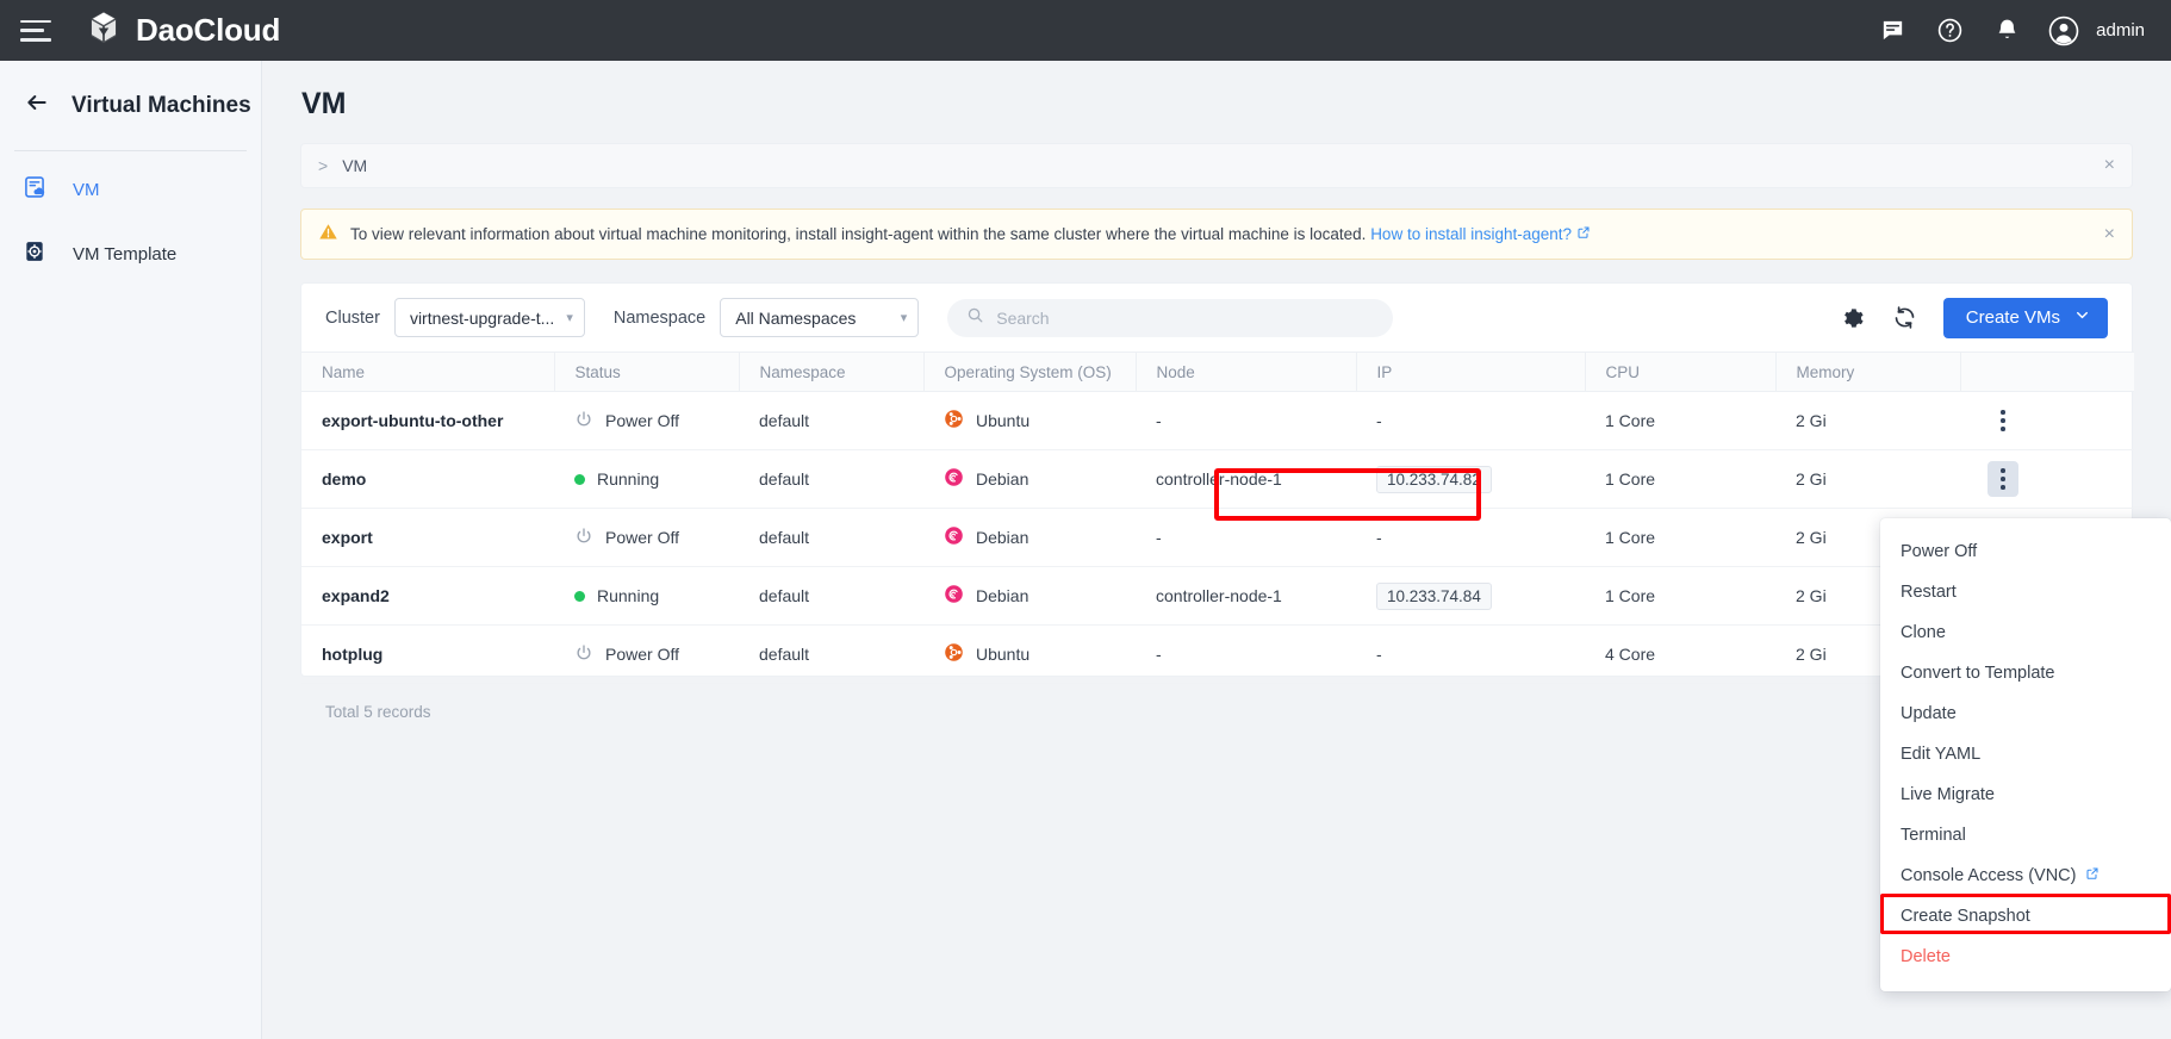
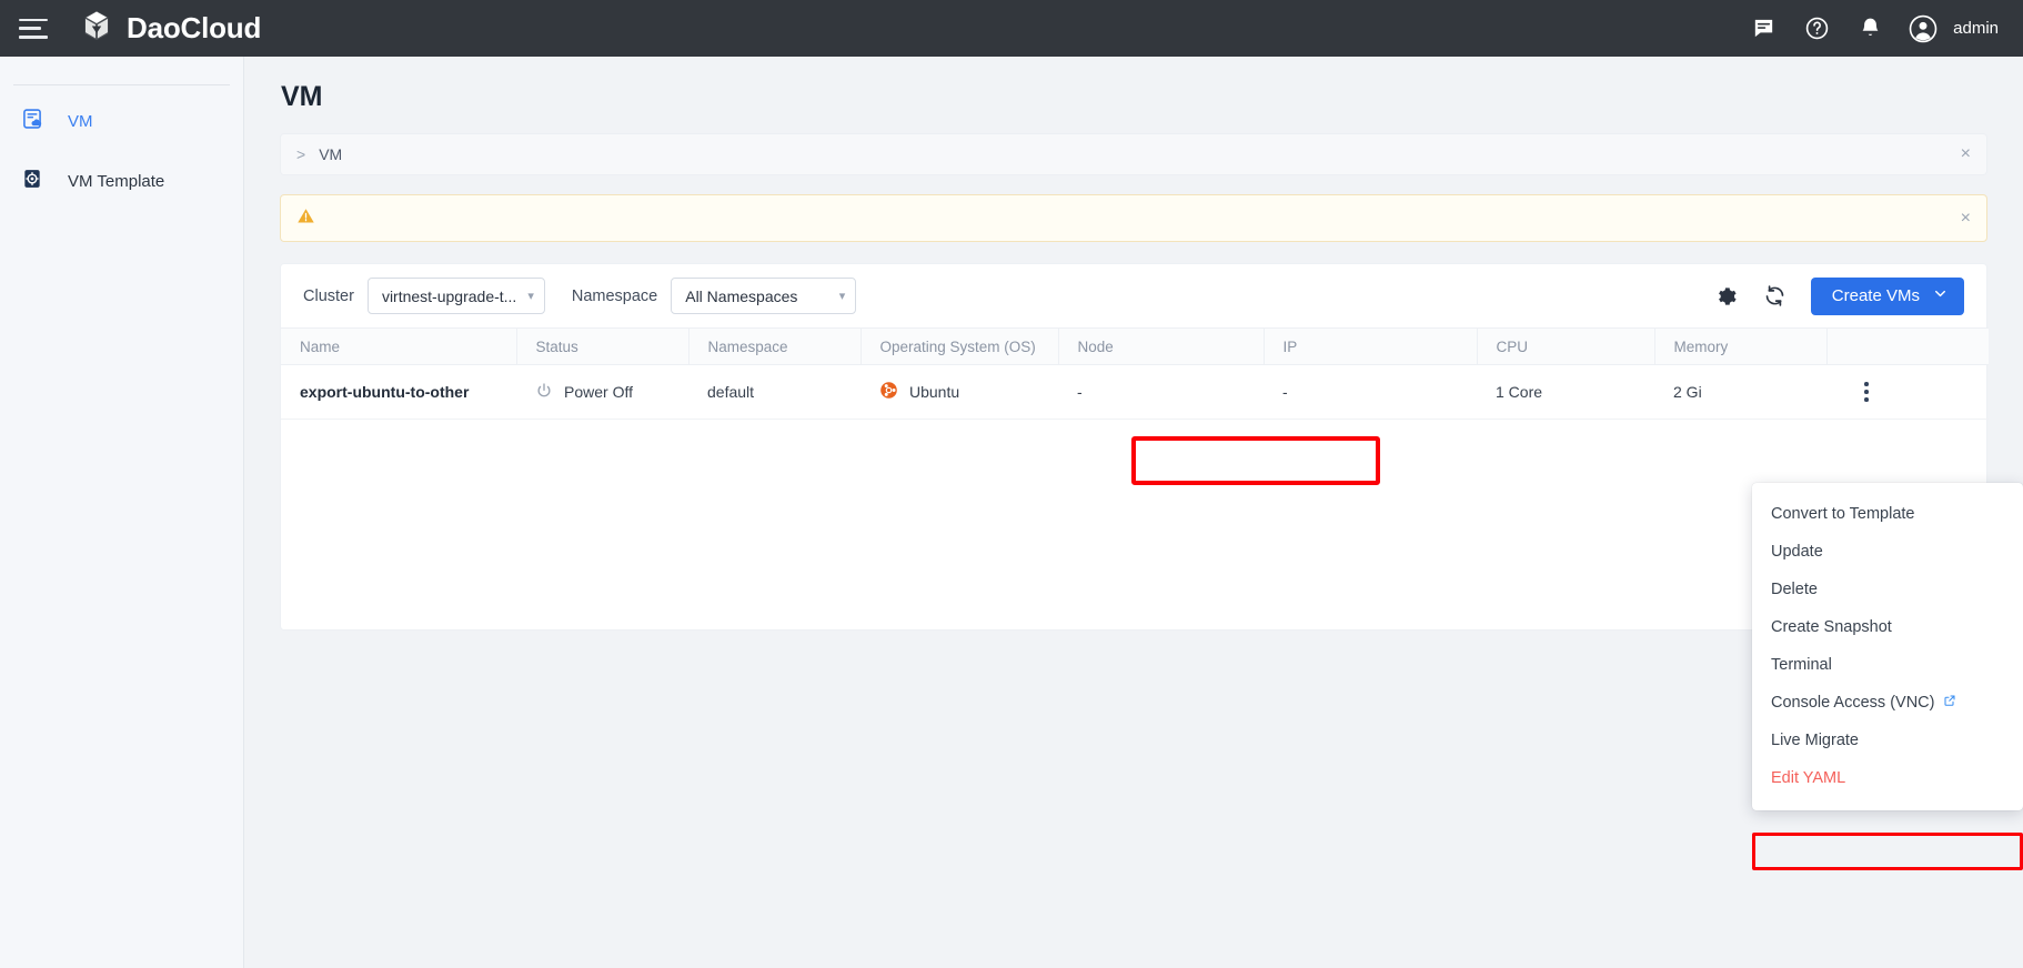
  DaoCloud
  admin
- Virtual Machines
  VM
  VM Template
  VM
  >
  VM
  ×
- To view relevant information about virtual machine monitoring, install insight-agent within the same cluster where the virtual machine is located. How to install insight-agent?
  ×
  Cluster
  virtnest-upgrade-t...
  ▾
  Namespace
  All Namespaces
  ▾
- Search
  Create VMs
  Name	Status	Namespace	Operating System (OS)	Node	IP	CPU	Memory
  export-ubuntu-to-other	Power Off	default	Ubuntu	-	-	1 Core	2 Gi
- demo	Running	default	Debian	controller-node-1	10.233.74.82	1 Core	2 Gi
- export	Power Off	default	Debian	-	-	1 Core	2 Gi
- expand2	Running	default	Debian	controller-node-1	10.233.74.84	1 Core	2 Gi
- hotplug	Power Off	default	Ubuntu	-	-	4 Core	2 Gi
- Total 5 records
- Power Off
- Restart
- Clone
  Convert to Template
  Update
- Edit YAML
+ Delete
- Live Migrate
+ Create Snapshot
  Terminal
  Console Access (VNC)
- Create Snapshot
+ Live Migrate
- Delete
+ Edit YAML
